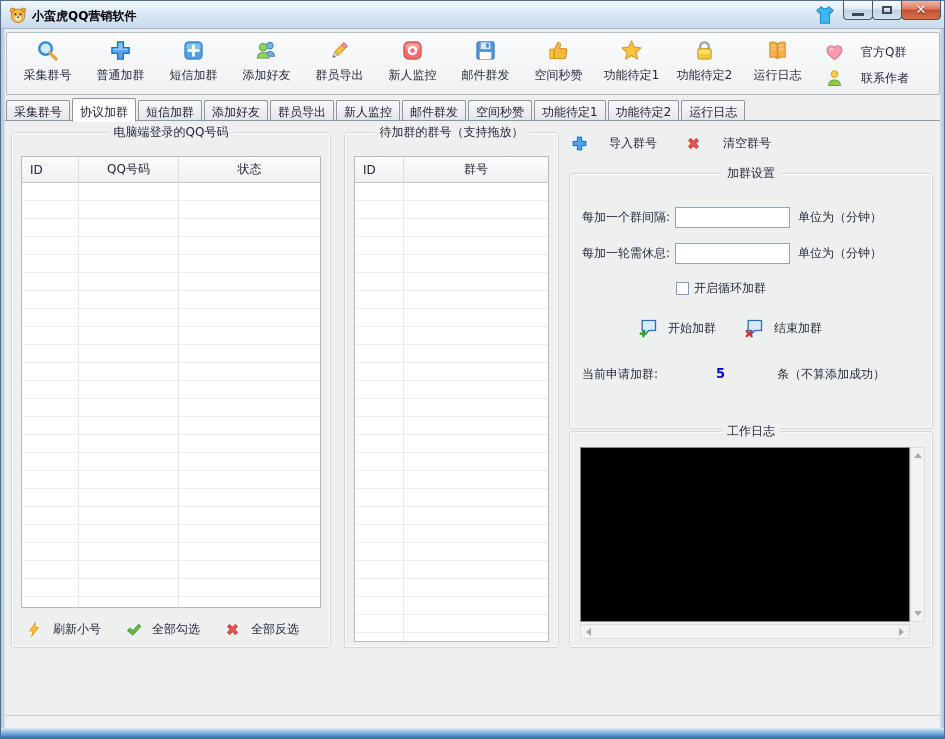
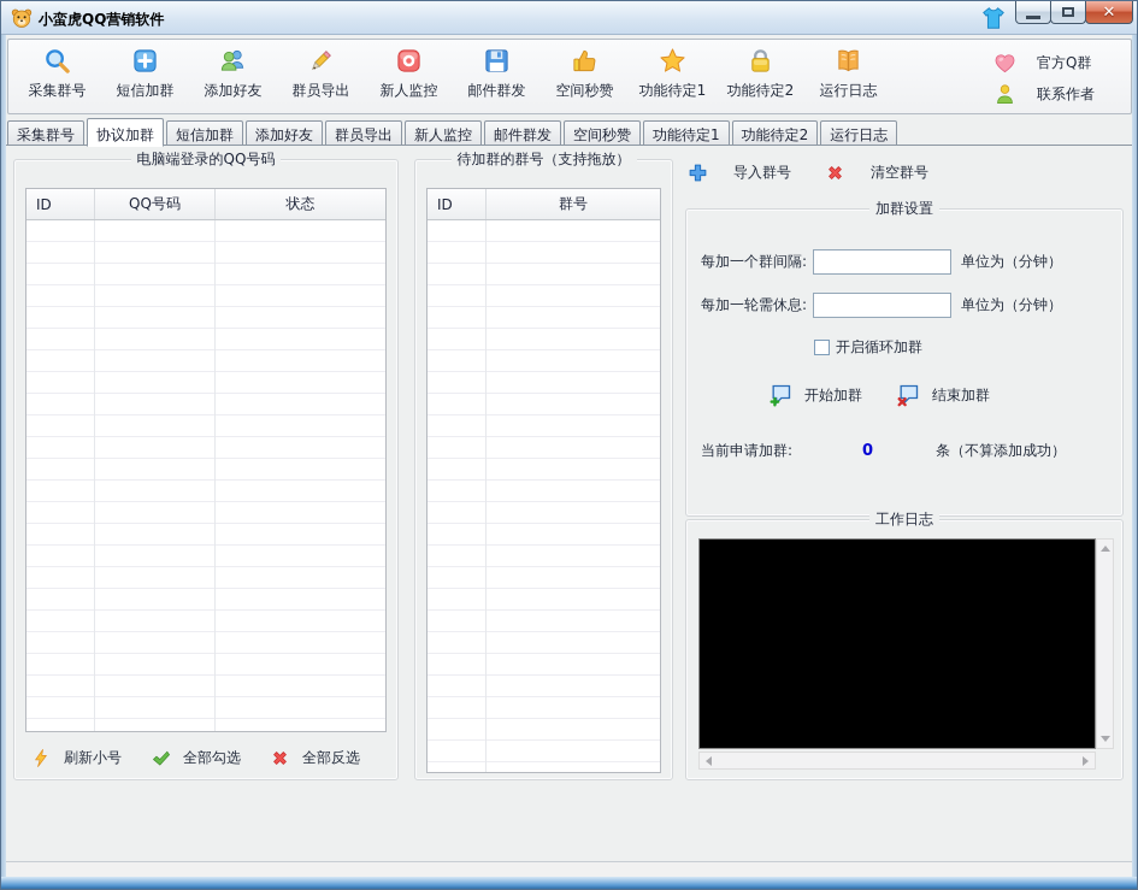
  小蛮虎QQ营销软件
  ✕
  采集群号
- 普通加群
  短信加群
  添加好友
  群员导出
  新人监控
  邮件群发
  空间秒赞
  功能待定1
  功能待定2
  运行日志
  官方Q群
  联系作者
  采集群号
  协议加群
  短信加群
  添加好友
  群员导出
  新人监控
  邮件群发
  空间秒赞
  功能待定1
  功能待定2
  运行日志
  电脑端登录的QQ号码
  ID
  QQ号码
  状态
  刷新小号
  全部勾选
  全部反选
  待加群的群号（支持拖放）
  ID
  群号
  导入群号
  清空群号
  加群设置
  每加一个群间隔:
  单位为（分钟）
  每加一轮需休息:
  单位为（分钟）
  开启循环加群
  开始加群
  结束加群
  当前申请加群:
- 5
+ 0
  条（不算添加成功）
  工作日志
